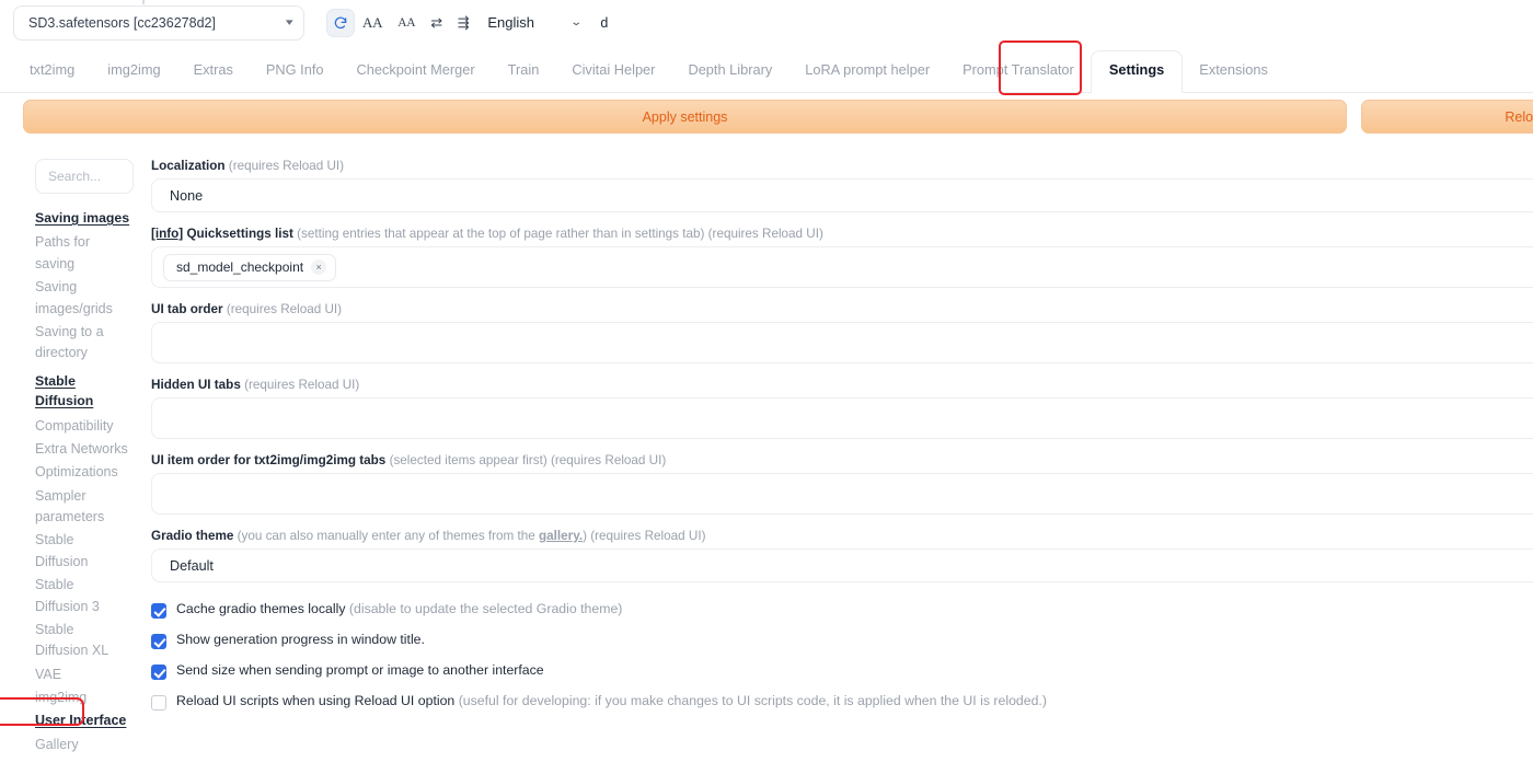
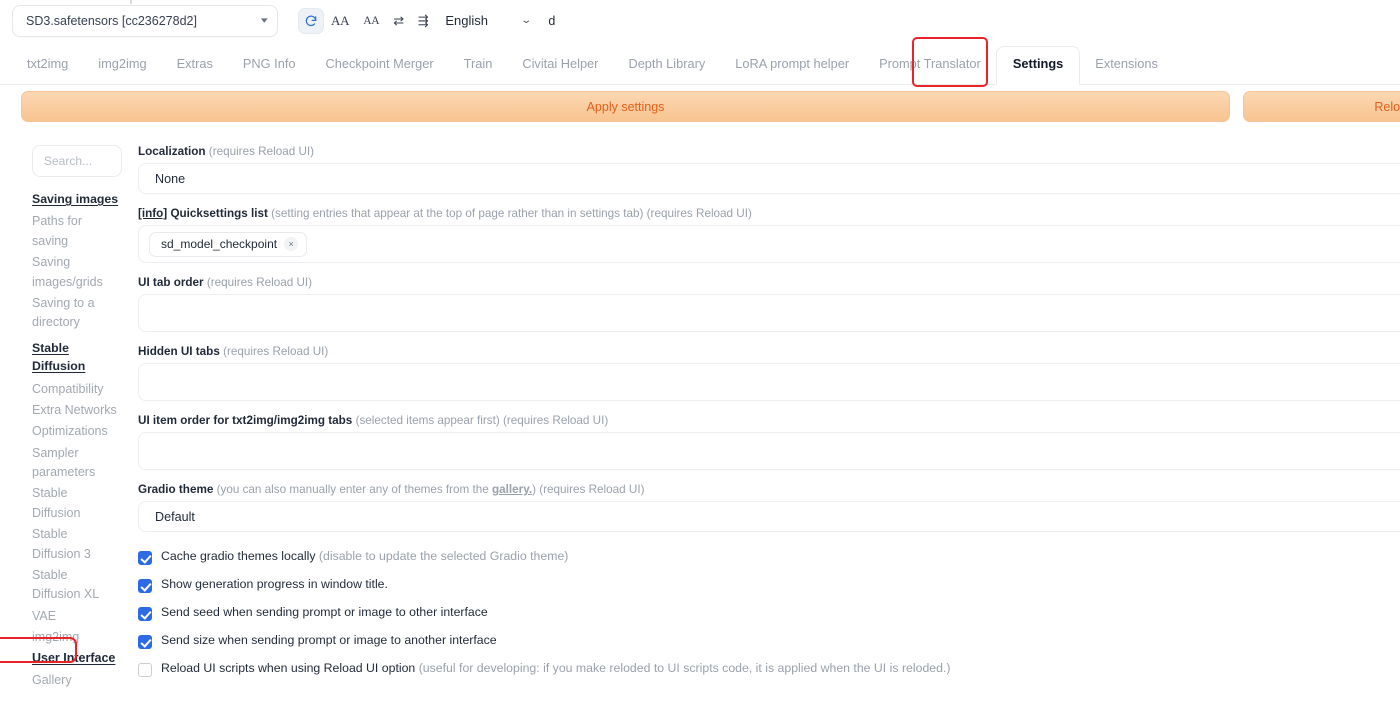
  SD3.safetensors [cc236278d2]
  ▾
  AA
  AA
  ⇄
  ⇶
  English
  ⌄
  d
  txt2img
  img2img
  Extras
  PNG Info
  Checkpoint Merger
  Train
  Civitai Helper
  Depth Library
  LoRA prompt helper
  Prompt Translator
  Settings
  Extensions
  Apply settings
  Search...
  Saving images
  Paths for saving
  Saving images/grids
  Saving to a directory
  Stable Diffusion
  Compatibility
  Extra Networks
  Optimizations
  Sampler parameters
  Stable Diffusion
  Stable Diffusion 3
  Stable Diffusion XL
  VAE
  img2img
  User Interface
  Gallery
  Localization (requires Reload UI)
  None
  [info] Quicksettings list (setting entries that appear at the top of page rather than in settings tab) (requires Reload UI)
  sd_model_checkpoint
  ×
  UI tab order (requires Reload UI)
  Hidden UI tabs (requires Reload UI)
  UI item order for txt2img/img2img tabs (selected items appear first) (requires Reload UI)
  Gradio theme (you can also manually enter any of themes from the gallery.) (requires Reload UI)
  Default
  Cache gradio themes locally (disable to update the selected Gradio theme)
  Show generation progress in window title.
+ Send seed when sending prompt or image to other interface
  Send size when sending prompt or image to another interface
- Reload UI scripts when using Reload UI option (useful for developing: if you make changes to UI scripts code, it is applied when the UI is reloded.)
+ Reload UI scripts when using Reload UI option (useful for developing: if you make reloded to UI scripts code, it is applied when the UI is reloded.)
